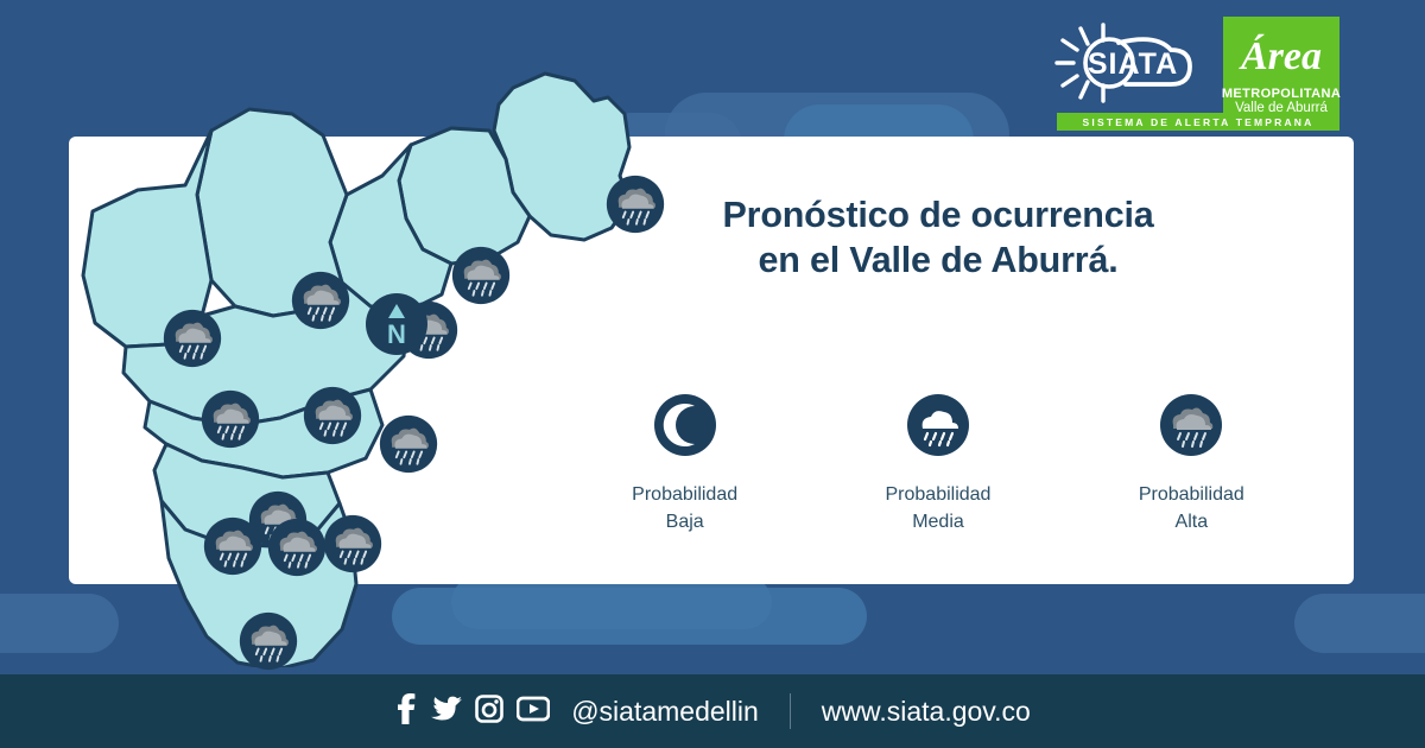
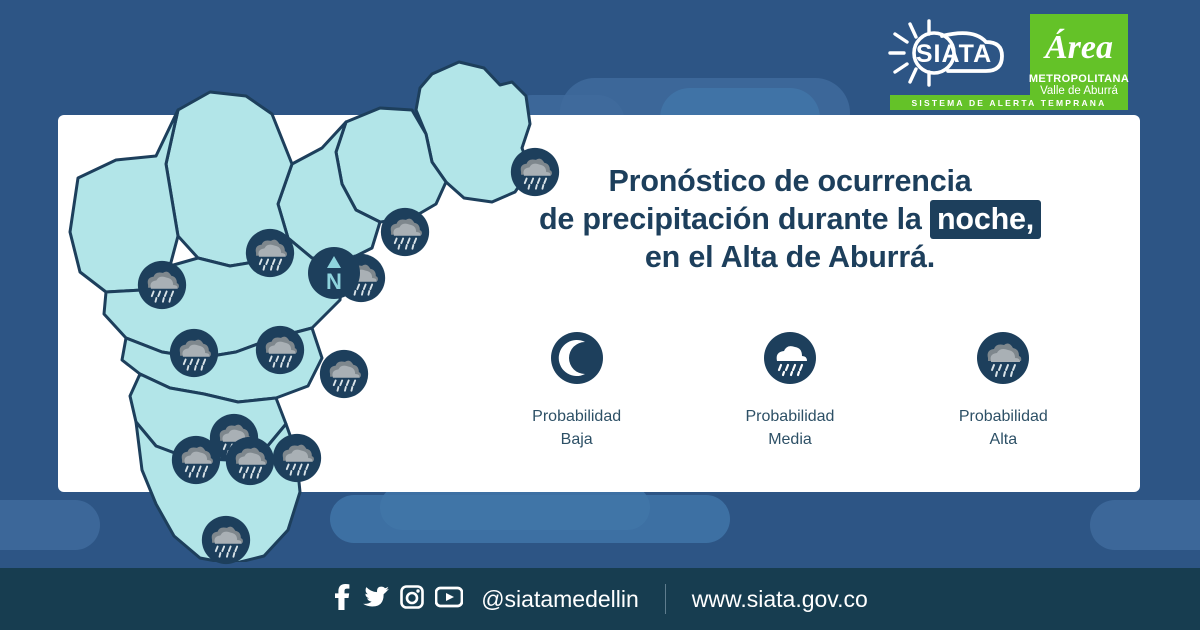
  N
  SIATA
  Área
  METROPOLITANA
  Valle de Aburrá
  SISTEMA DE ALERTA TEMPRANA
  Pronóstico de ocurrencia
+ de precipitación durante la noche,
- en el Valle de Aburrá.
+ en el Alta de Aburrá.
  Probabilidad
  Baja
  Probabilidad
  Media
  Probabilidad
  Alta
  @siatamedellin
  www.siata.gov.co
